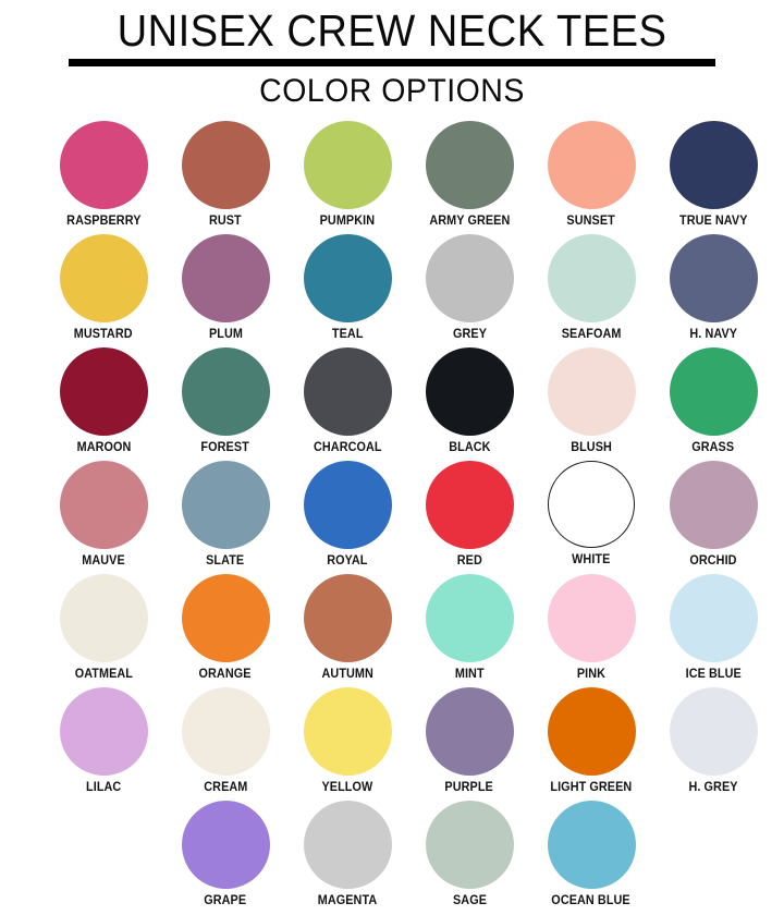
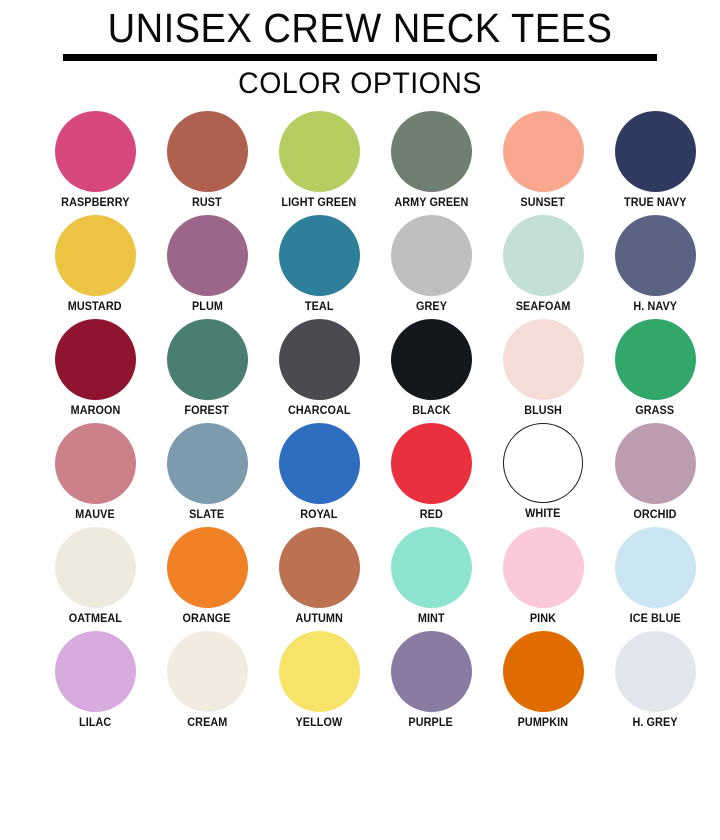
  UNISEX CREW NECK TEES
  COLOR OPTIONS
  RASPBERRY
  RUST
- PUMPKIN
+ LIGHT GREEN
  ARMY GREEN
  SUNSET
  TRUE NAVY
  MUSTARD
  PLUM
  TEAL
  GREY
  SEAFOAM
  H. NAVY
  MAROON
  FOREST
  CHARCOAL
  BLACK
  BLUSH
  GRASS
  MAUVE
  SLATE
  ROYAL
  RED
  WHITE
  ORCHID
  OATMEAL
  ORANGE
  AUTUMN
  MINT
  PINK
  ICE BLUE
  LILAC
  CREAM
  YELLOW
  PURPLE
- LIGHT GREEN
+ PUMPKIN
  H. GREY
- GRAPE
- MAGENTA
- SAGE
- OCEAN BLUE
